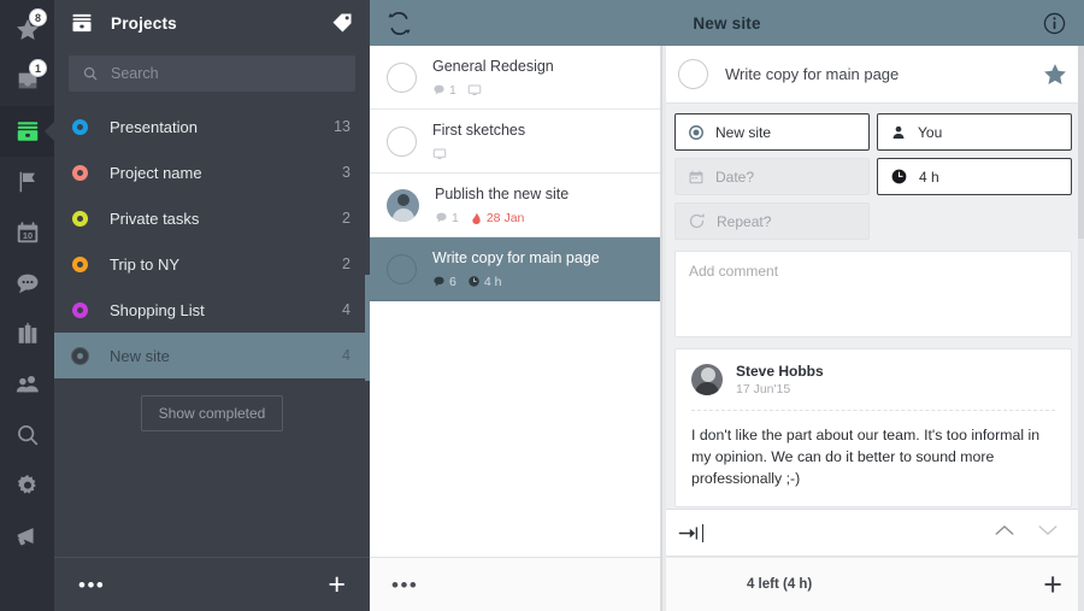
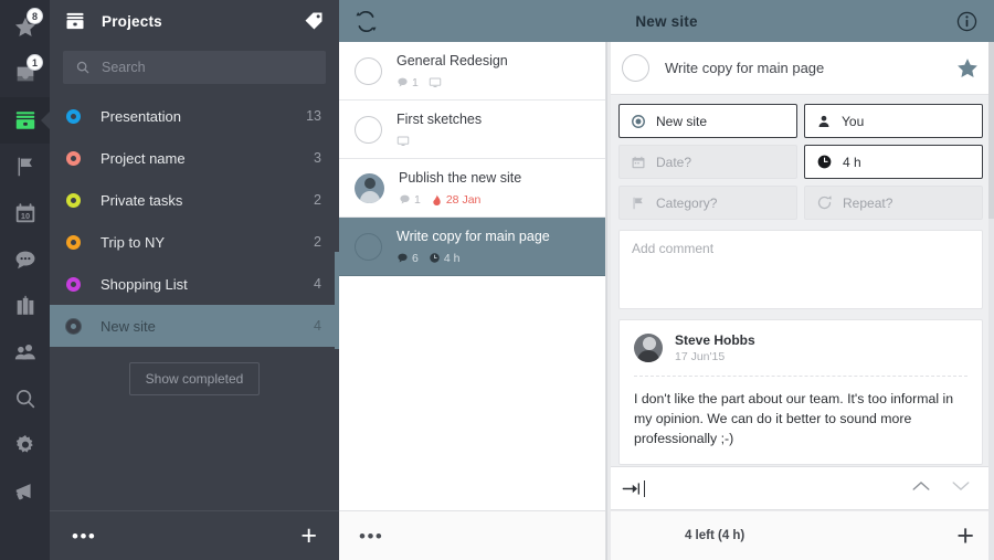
  8
  1
  10
  Projects
  Search
  Presentation
  13
  Project name
  3
  Private tasks
  2
  Trip to NY
  2
  Shopping List
  4
  New site
  4
  Show completed
  •••
  +
  New site
  General Redesign
  1
  First sketches
  Publish the new site
  1
  28 Jan
  Write copy for main page
  6
  4 h
  •••
  Write copy for main page
  New site
  You
  Date?
  4 h
+ Category?
  Repeat?
  Add comment
  Steve Hobbs
  17 Jun'15
  I don't like the part about our team. It's too informal in my opinion. We can do it better to sound more professionally ;-)
  4 left (4 h)
  +
